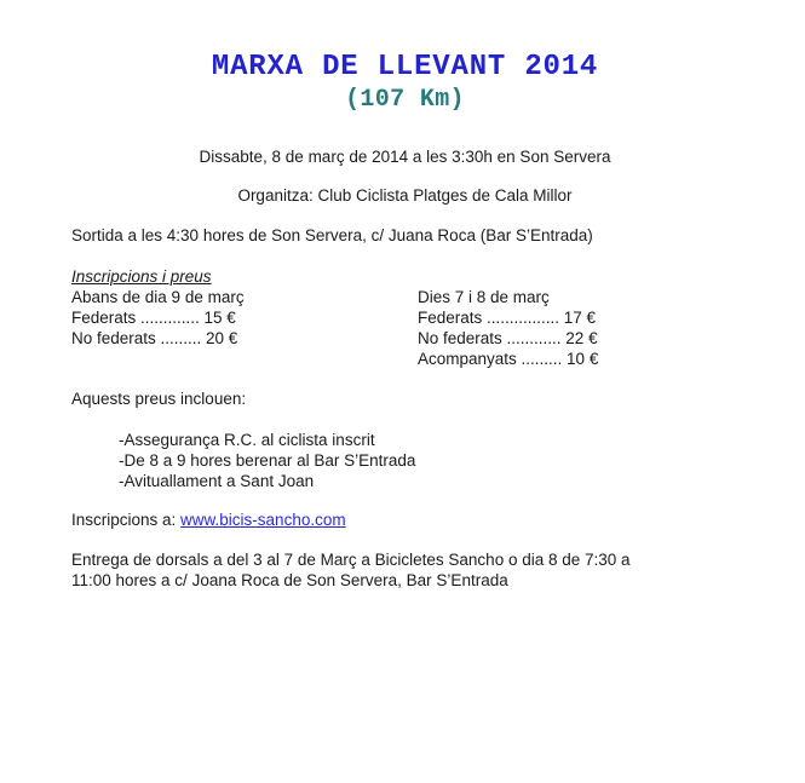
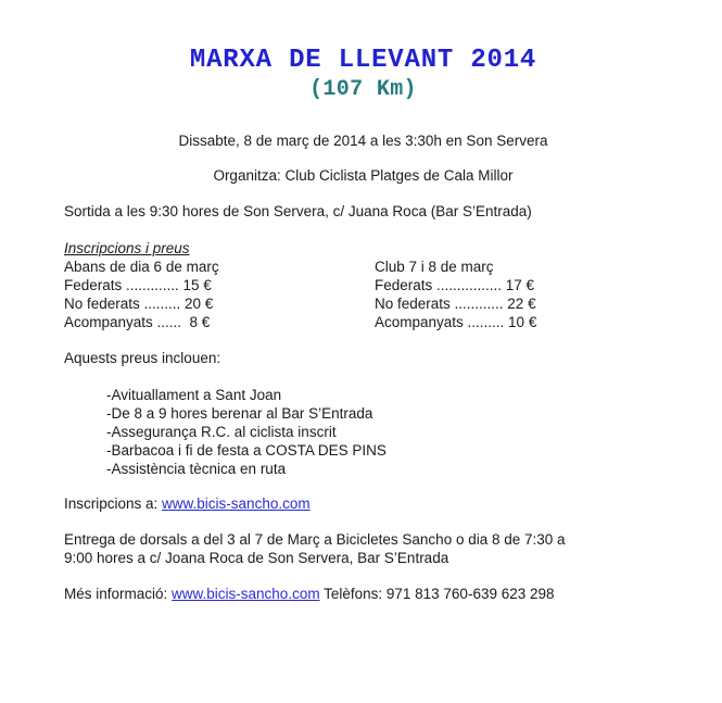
  MARXA DE LLEVANT 2014
  (107 Km)
  Dissabte, 8 de març de 2014 a les 3:30h en Son Servera
  Organitza: Club Ciclista Platges de Cala Millor
- Sortida a les 4:30 hores de Son Servera, c/ Juana Roca (Bar S’Entrada)
+ Sortida a les 9:30 hores de Son Servera, c/ Juana Roca (Bar S’Entrada)
  Inscripcions i preus
- Abans de dia 9 de març
+ Abans de dia 6 de març
  Federats ............. 15 €
  No federats ......... 20 €
+ Acompanyats ...... 8 €
- Dies 7 i 8 de març
+ Club 7 i 8 de març
  Federats ................ 17 €
  No federats ............ 22 €
  Acompanyats ......... 10 €
  Aquests preus inclouen:
- -Assegurança R.C. al ciclista inscrit
+ -Avituallament a Sant Joan
  -De 8 a 9 hores berenar al Bar S’Entrada
- -Avituallament a Sant Joan
+ -Assegurança R.C. al ciclista inscrit
+ -Barbacoa i fi de festa a COSTA DES PINS
+ -Assistència tècnica en ruta
  Inscripcions a: www.bicis-sancho.com
  Entrega de dorsals a del 3 al 7 de Març a Bicicletes Sancho o dia 8 de 7:30 a
- 11:00 hores a c/ Joana Roca de Son Servera, Bar S’Entrada
+ 9:00 hores a c/ Joana Roca de Son Servera, Bar S’Entrada
+ Més informació: www.bicis-sancho.com Telèfons: 971 813 760-639 623 298
